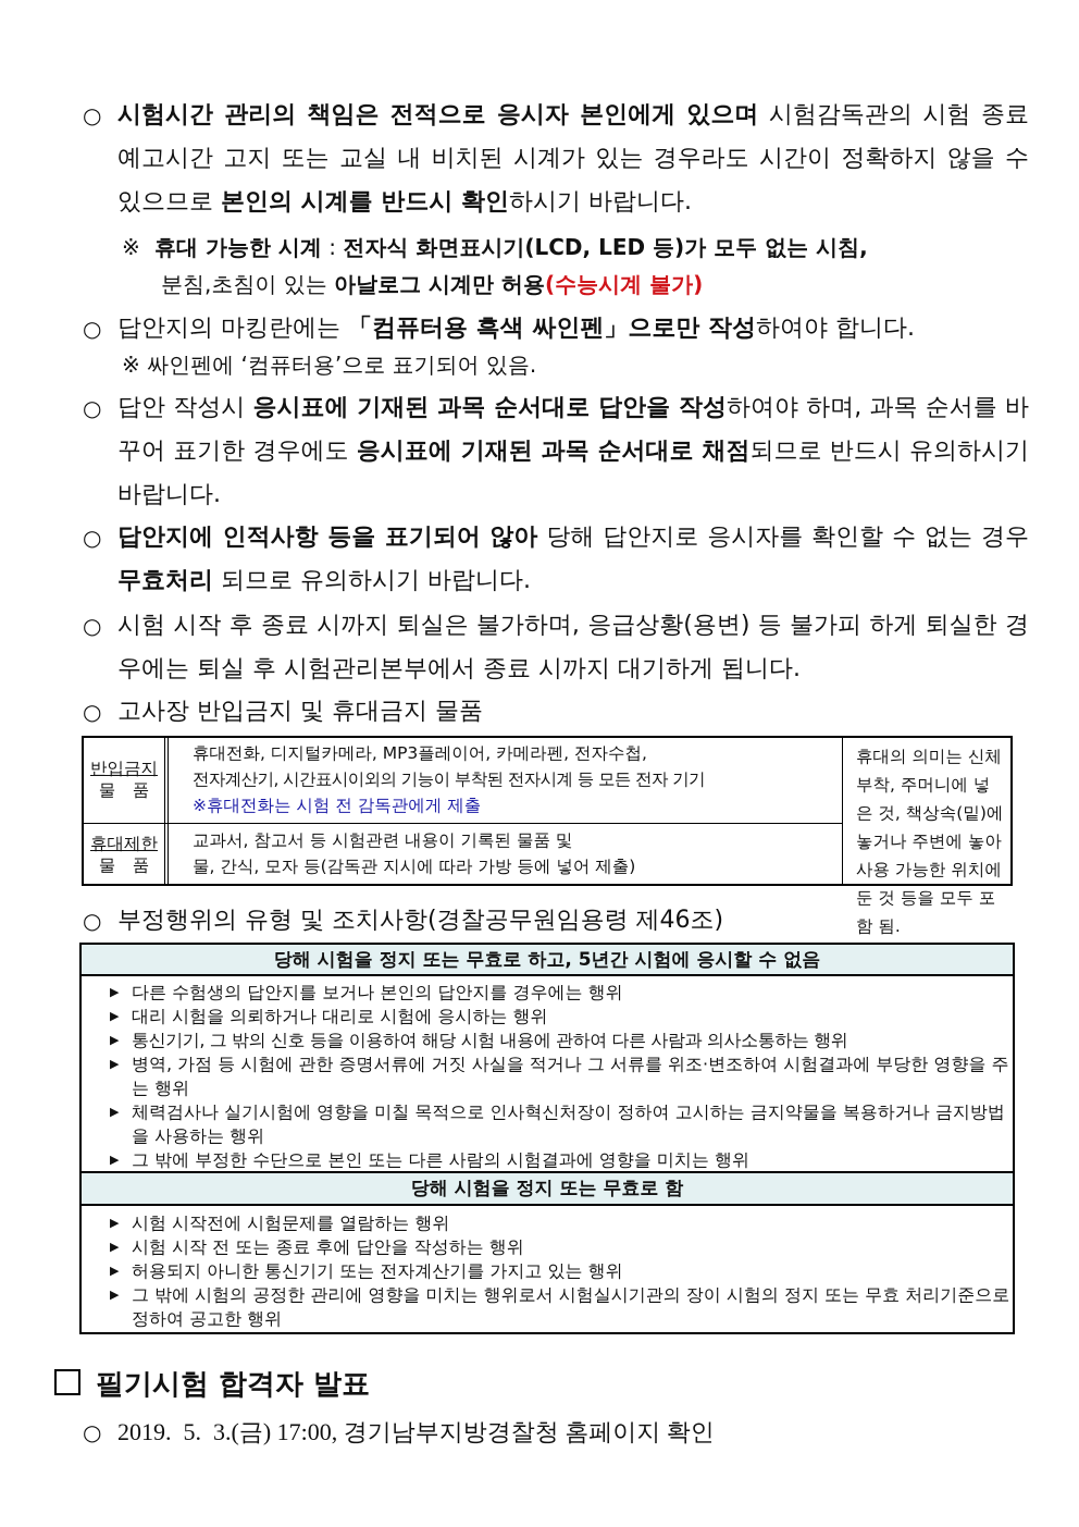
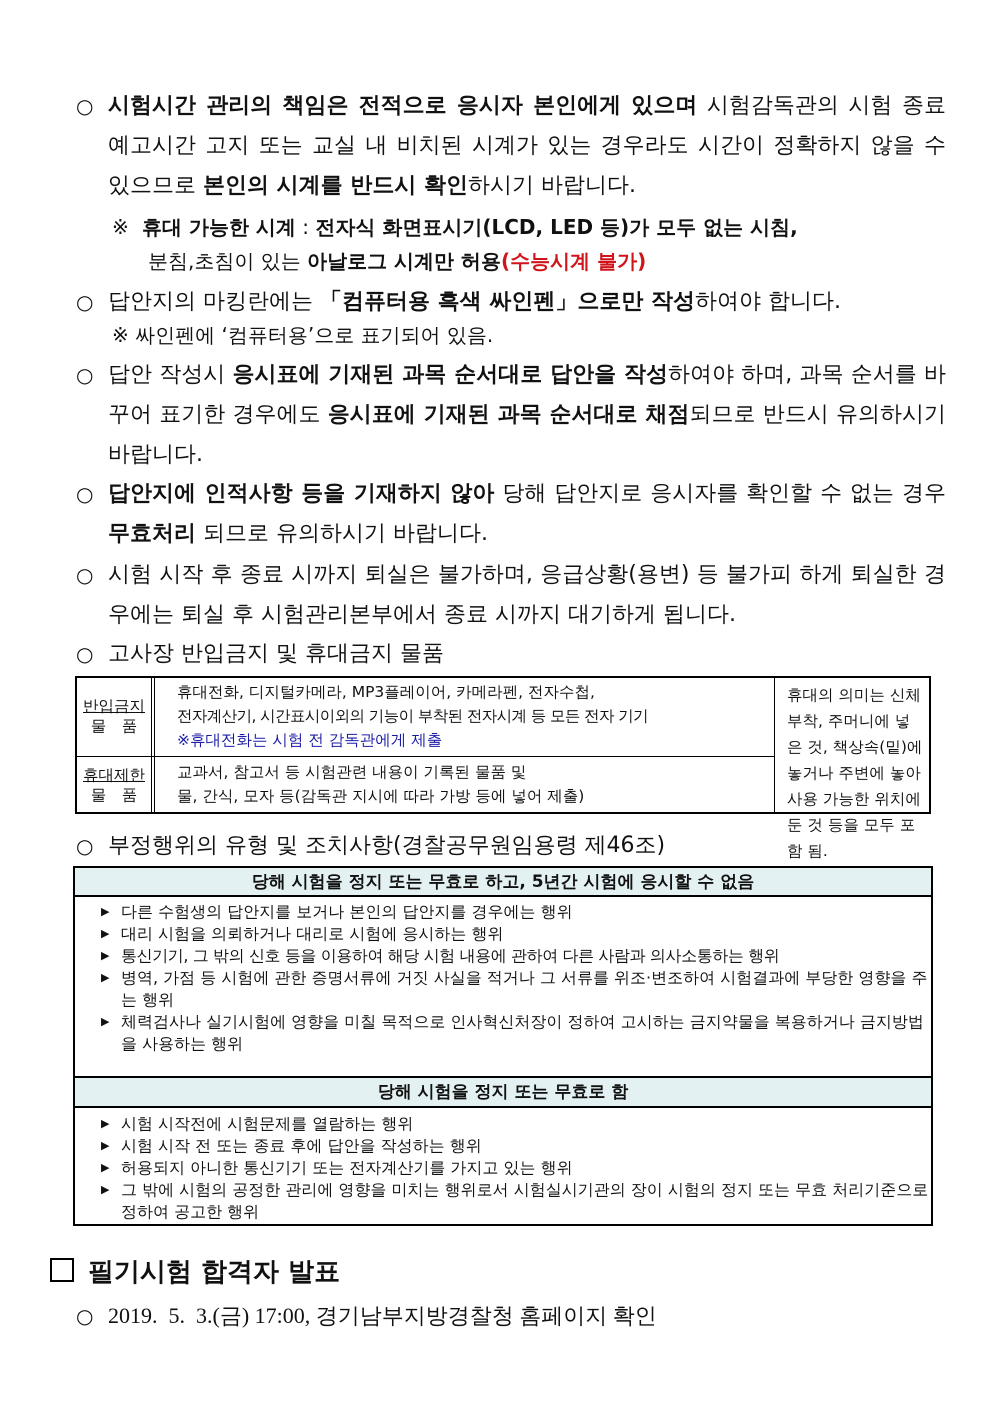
  ○
  시험시간 관리의 책임은 전적으로 응시자 본인에게 있으며 시험감독관의 시험 종료 예고시간 고지 또는 교실 내 비치된 시계가 있는 경우라도 시간이 정확하지 않을 수 있으므로 본인의 시계를 반드시 확인하시기 바랍니다.
  ※
  휴대 가능한 시계 : 전자식 화면표시기(LCD, LED 등)가 모두 없는 시침,
  분침,초침이 있는 아날로그 시계만 허용(수능시계 불가)
  ○
  답안지의 마킹란에는 「컴퓨터용 흑색 싸인펜」으로만 작성하여야 합니다.
  ※ 싸인펜에 ‘컴퓨터용’으로 표기되어 있음.
  ○
  답안 작성시 응시표에 기재된 과목 순서대로 답안을 작성하여야 하며, 과목 순서를 바꾸어 표기한 경우에도 응시표에 기재된 과목 순서대로 채점되므로 반드시 유의하시기 바랍니다.
  ○
- 답안지에 인적사항 등을 표기되어 않아 당해 답안지로 응시자를 확인할 수 없는 경우 무효처리 되므로 유의하시기 바랍니다.
+ 답안지에 인적사항 등을 기재하지 않아 당해 답안지로 응시자를 확인할 수 없는 경우 무효처리 되므로 유의하시기 바랍니다.
  ○
  시험 시작 후 종료 시까지 퇴실은 불가하며, 응급상황(용변) 등 불가피 하게 퇴실한 경우에는 퇴실 후 시험관리본부에서 종료 시까지 대기하게 됩니다.
  ○
  고사장 반입금지 및 휴대금지 물품
  반입금지
  물 품
  휴대전화, 디지털카메라, MP3플레이어, 카메라펜, 전자수첩,
  전자계산기, 시간표시이외의 기능이 부착된 전자시계 등 모든 전자 기기
  ※휴대전화는 시험 전 감독관에게 제출
  휴대제한
  물 품
  교과서, 참고서 등 시험관련 내용이 기록된 물품 및
  물, 간식, 모자 등(감독관 지시에 따라 가방 등에 넣어 제출)
  휴대의 의미는 신체부착, 주머니에 넣은 것, 책상속(밑)에 놓거나 주변에 놓아 사용 가능한 위치에 둔 것 등을 모두 포함 됨.
  ○
  부정행위의 유형 및 조치사항(경찰공무원임용령 제46조)
  당해 시험을 정지 또는 무효로 하고, 5년간 시험에 응시할 수 없음
  다른 수험생의 답안지를 보거나 본인의 답안지를 경우에는 행위
  대리 시험을 의뢰하거나 대리로 시험에 응시하는 행위
  통신기기, 그 밖의 신호 등을 이용하여 해당 시험 내용에 관하여 다른 사람과 의사소통하는 행위
  병역, 가점 등 시험에 관한 증명서류에 거짓 사실을 적거나 그 서류를 위조·변조하여 시험결과에 부당한 영향을 주는 행위
  체력검사나 실기시험에 영향을 미칠 목적으로 인사혁신처장이 정하여 고시하는 금지약물을 복용하거나 금지방법을 사용하는 행위
- 그 밖에 부정한 수단으로 본인 또는 다른 사람의 시험결과에 영향을 미치는 행위
  당해 시험을 정지 또는 무효로 함
  시험 시작전에 시험문제를 열람하는 행위
  시험 시작 전 또는 종료 후에 답안을 작성하는 행위
  허용되지 아니한 통신기기 또는 전자계산기를 가지고 있는 행위
  그 밖에 시험의 공정한 관리에 영향을 미치는 행위로서 시험실시기관의 장이 시험의 정지 또는 무효 처리기준으로 정하여 공고한 행위
  필기시험 합격자 발표
  ○
  2019. 5. 3.(금) 17:00, 경기남부지방경찰청 홈페이지 확인
